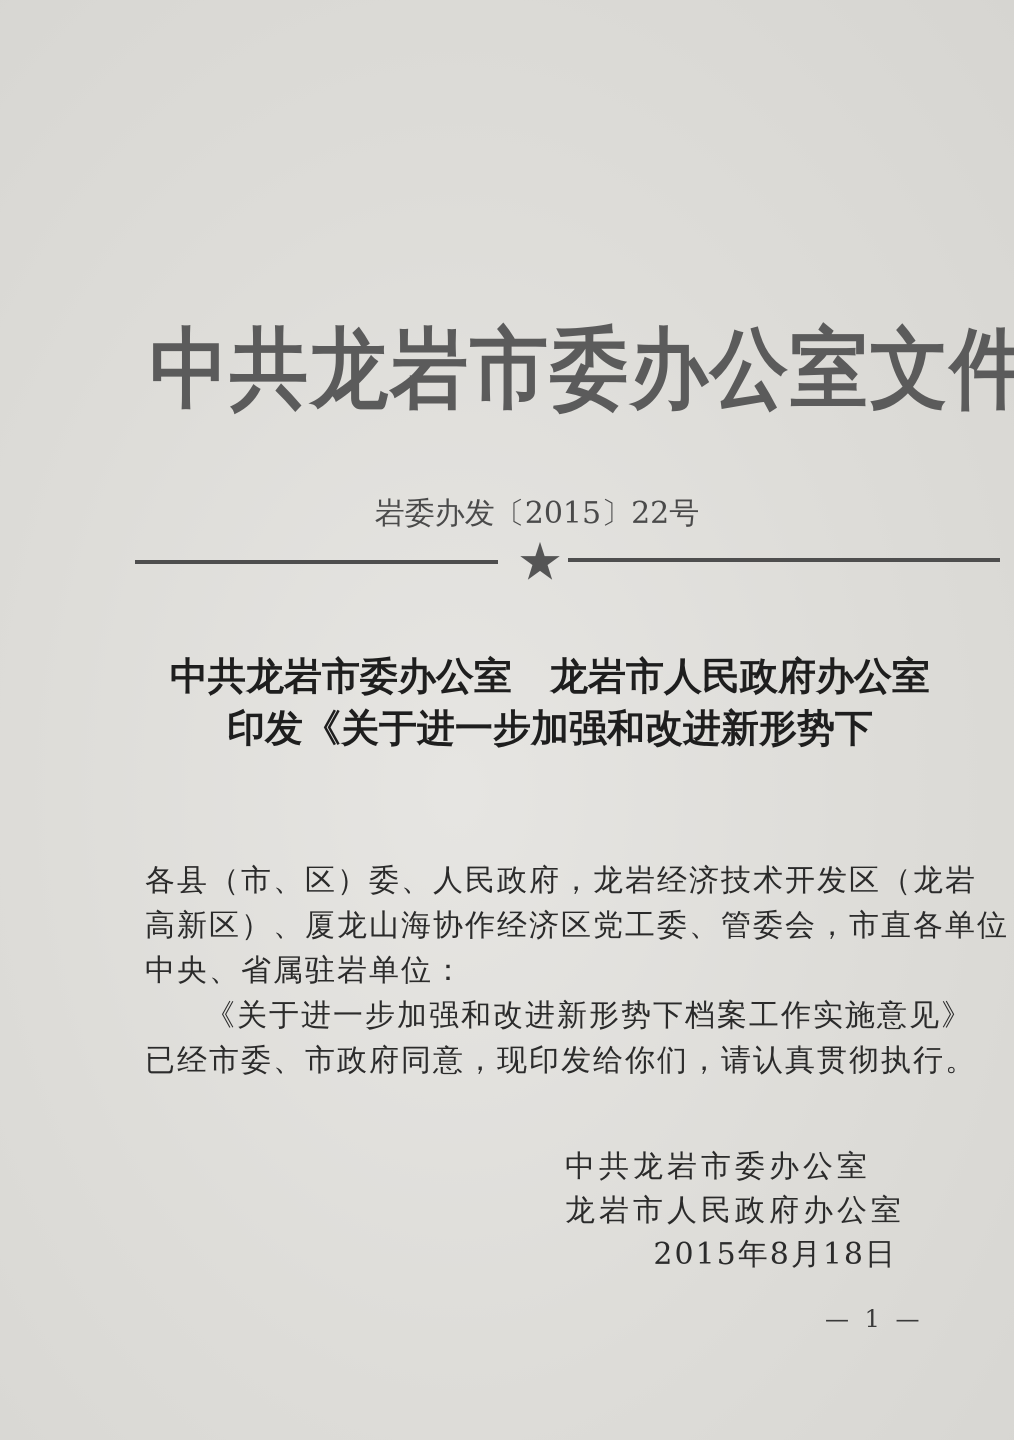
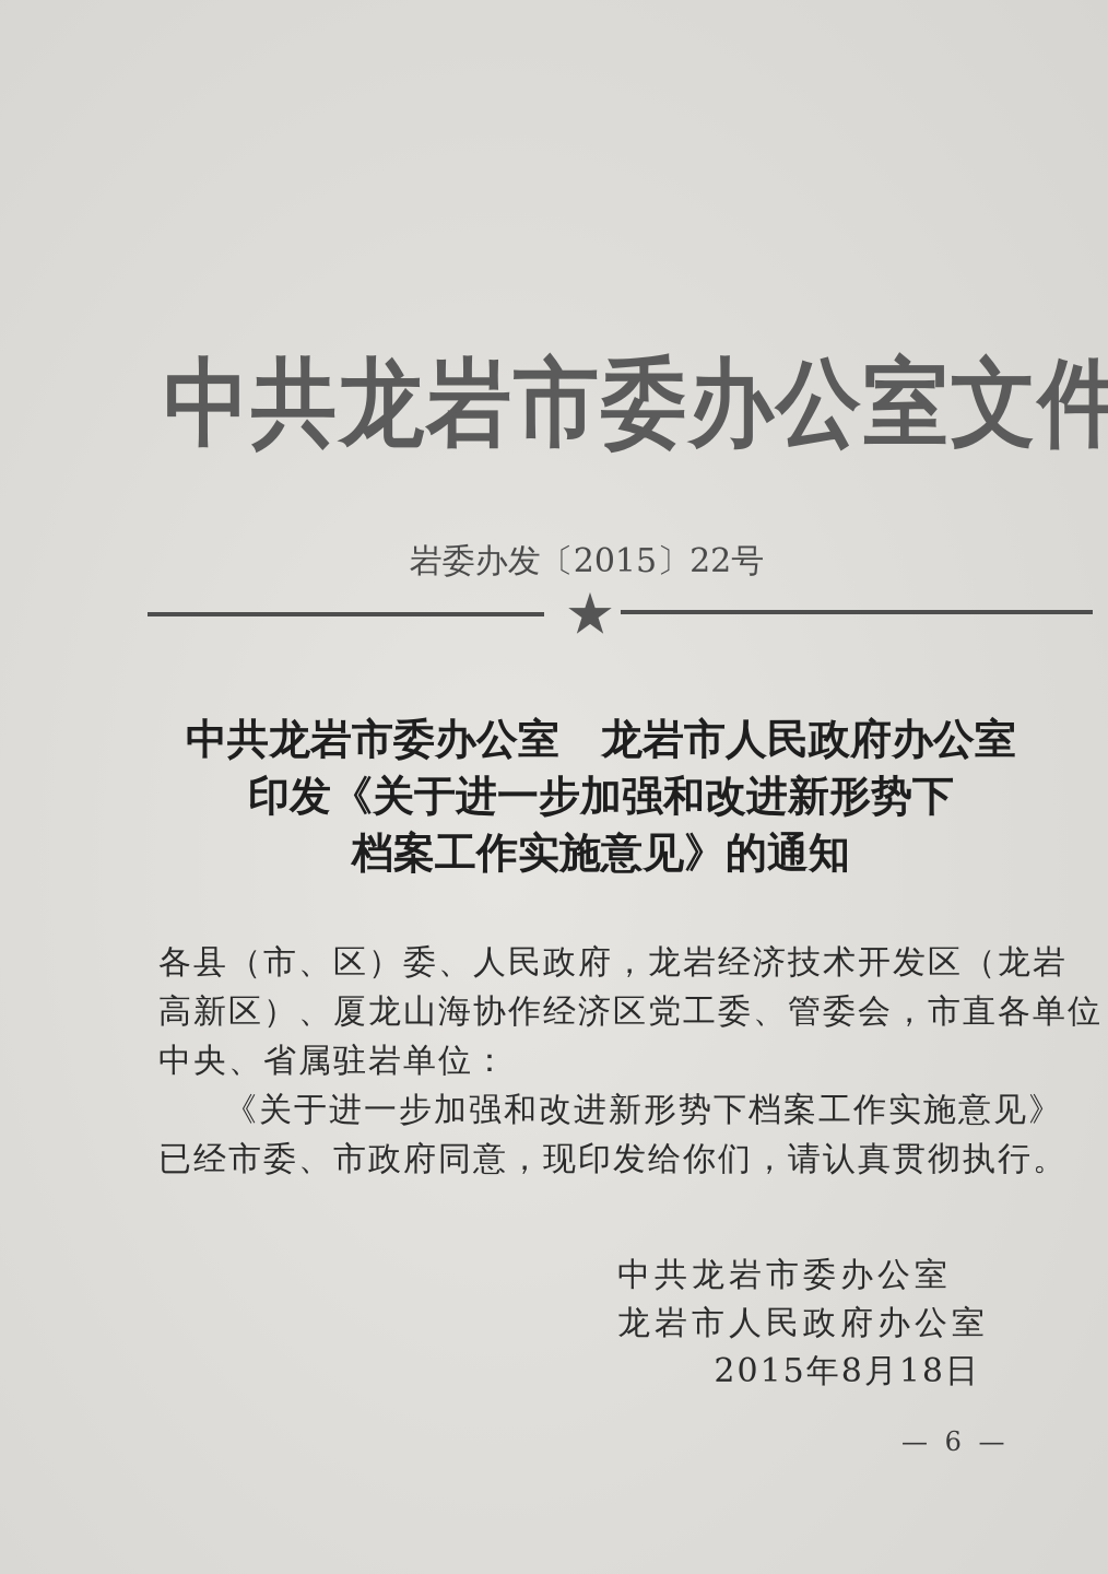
  中共龙岩市委办公室文件
  岩委办发〔2015〕22号
  中共龙岩市委办公室 龙岩市人民政府办公室
  印发《关于进一步加强和改进新形势下
+ 档案工作实施意见》的通知
  各县（市、区）委、人民政府，龙岩经济技术开发区（龙岩
  高新区）、厦龙山海协作经济区党工委、管委会，市直各单位
  中央、省属驻岩单位：
  《关于进一步加强和改进新形势下档案工作实施意见》
  已经市委、市政府同意，现印发给你们，请认真贯彻执行。
  中共龙岩市委办公室
  龙岩市人民政府办公室
  2015年8月18日
- — 1 —
+ — 6 —
